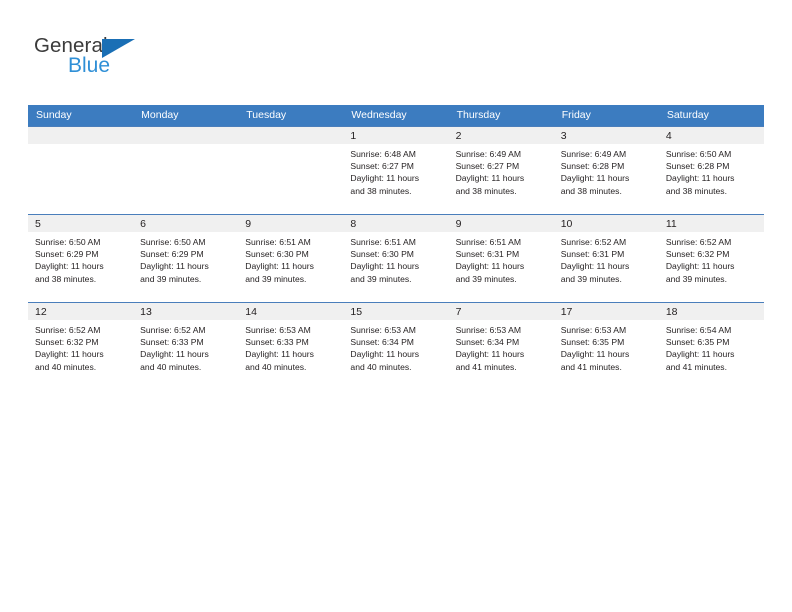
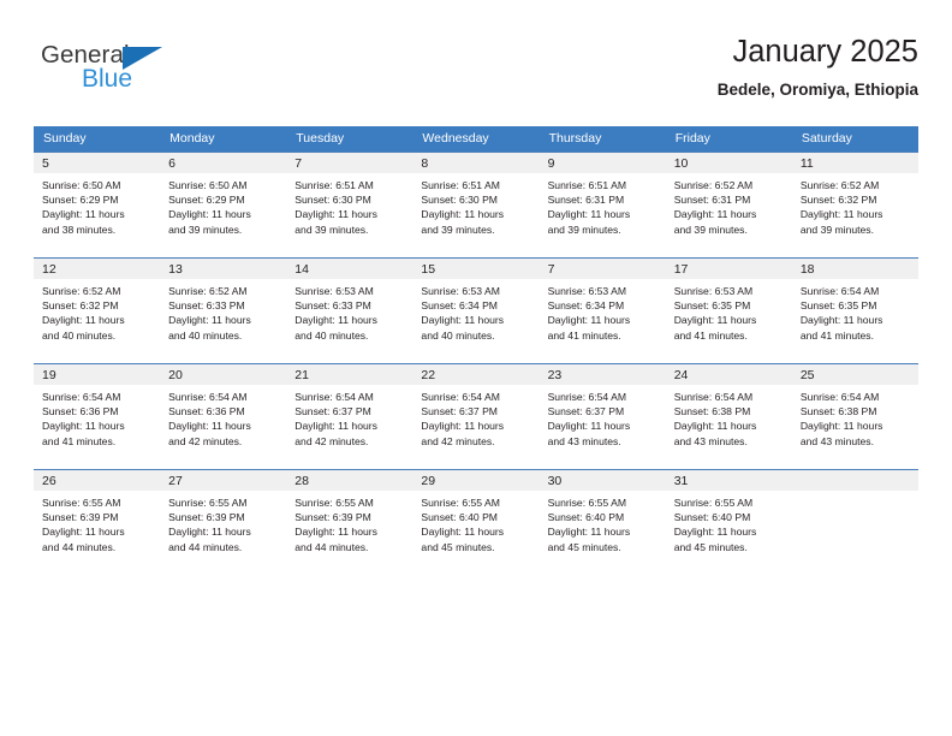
  General
  Blue
+ January 2025
+ Bedele, Oromiya, Ethiopia
  Sunday	Monday	Tuesday	Wednesday	Thursday	Friday	Saturday
- 			1Sunrise: 6:48 AMSunset: 6:27 PMDaylight: 11 hoursand 38 minutes.	2Sunrise: 6:49 AMSunset: 6:27 PMDaylight: 11 hoursand 38 minutes.	3Sunrise: 6:49 AMSunset: 6:28 PMDaylight: 11 hoursand 38 minutes.	4Sunrise: 6:50 AMSunset: 6:28 PMDaylight: 11 hoursand 38 minutes.
- 5Sunrise: 6:50 AMSunset: 6:29 PMDaylight: 11 hoursand 38 minutes.	6Sunrise: 6:50 AMSunset: 6:29 PMDaylight: 11 hoursand 39 minutes.	9Sunrise: 6:51 AMSunset: 6:30 PMDaylight: 11 hoursand 39 minutes.	8Sunrise: 6:51 AMSunset: 6:30 PMDaylight: 11 hoursand 39 minutes.	9Sunrise: 6:51 AMSunset: 6:31 PMDaylight: 11 hoursand 39 minutes.	10Sunrise: 6:52 AMSunset: 6:31 PMDaylight: 11 hoursand 39 minutes.	11Sunrise: 6:52 AMSunset: 6:32 PMDaylight: 11 hoursand 39 minutes.
+ 5Sunrise: 6:50 AMSunset: 6:29 PMDaylight: 11 hoursand 38 minutes.	6Sunrise: 6:50 AMSunset: 6:29 PMDaylight: 11 hoursand 39 minutes.	7Sunrise: 6:51 AMSunset: 6:30 PMDaylight: 11 hoursand 39 minutes.	8Sunrise: 6:51 AMSunset: 6:30 PMDaylight: 11 hoursand 39 minutes.	9Sunrise: 6:51 AMSunset: 6:31 PMDaylight: 11 hoursand 39 minutes.	10Sunrise: 6:52 AMSunset: 6:31 PMDaylight: 11 hoursand 39 minutes.	11Sunrise: 6:52 AMSunset: 6:32 PMDaylight: 11 hoursand 39 minutes.
  12Sunrise: 6:52 AMSunset: 6:32 PMDaylight: 11 hoursand 40 minutes.	13Sunrise: 6:52 AMSunset: 6:33 PMDaylight: 11 hoursand 40 minutes.	14Sunrise: 6:53 AMSunset: 6:33 PMDaylight: 11 hoursand 40 minutes.	15Sunrise: 6:53 AMSunset: 6:34 PMDaylight: 11 hoursand 40 minutes.	7Sunrise: 6:53 AMSunset: 6:34 PMDaylight: 11 hoursand 41 minutes.	17Sunrise: 6:53 AMSunset: 6:35 PMDaylight: 11 hoursand 41 minutes.	18Sunrise: 6:54 AMSunset: 6:35 PMDaylight: 11 hoursand 41 minutes.
+ 19Sunrise: 6:54 AMSunset: 6:36 PMDaylight: 11 hoursand 41 minutes.	20Sunrise: 6:54 AMSunset: 6:36 PMDaylight: 11 hoursand 42 minutes.	21Sunrise: 6:54 AMSunset: 6:37 PMDaylight: 11 hoursand 42 minutes.	22Sunrise: 6:54 AMSunset: 6:37 PMDaylight: 11 hoursand 42 minutes.	23Sunrise: 6:54 AMSunset: 6:37 PMDaylight: 11 hoursand 43 minutes.	24Sunrise: 6:54 AMSunset: 6:38 PMDaylight: 11 hoursand 43 minutes.	25Sunrise: 6:54 AMSunset: 6:38 PMDaylight: 11 hoursand 43 minutes.
+ 26Sunrise: 6:55 AMSunset: 6:39 PMDaylight: 11 hoursand 44 minutes.	27Sunrise: 6:55 AMSunset: 6:39 PMDaylight: 11 hoursand 44 minutes.	28Sunrise: 6:55 AMSunset: 6:39 PMDaylight: 11 hoursand 44 minutes.	29Sunrise: 6:55 AMSunset: 6:40 PMDaylight: 11 hoursand 45 minutes.	30Sunrise: 6:55 AMSunset: 6:40 PMDaylight: 11 hoursand 45 minutes.	31Sunrise: 6:55 AMSunset: 6:40 PMDaylight: 11 hoursand 45 minutes.
